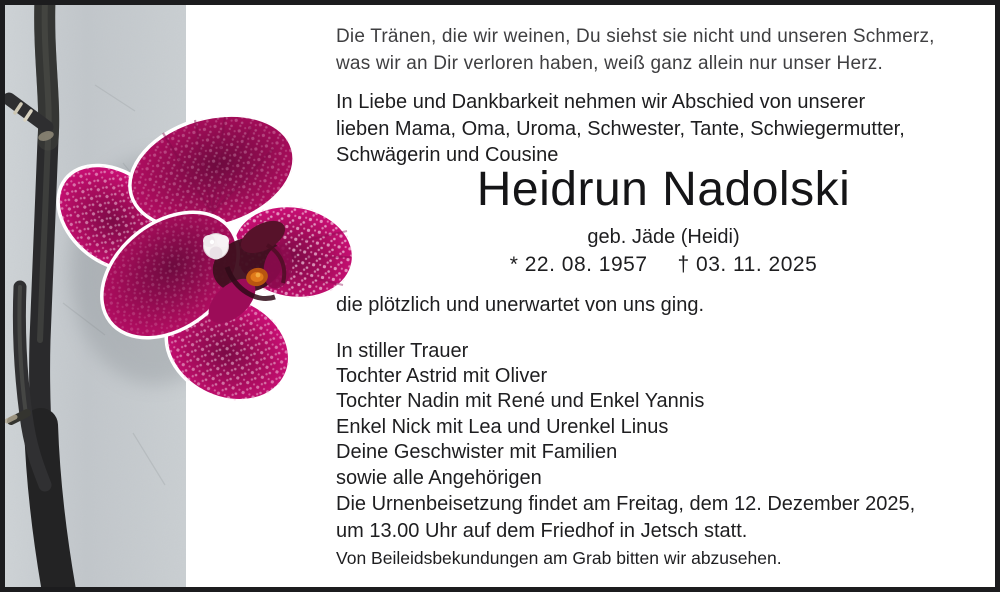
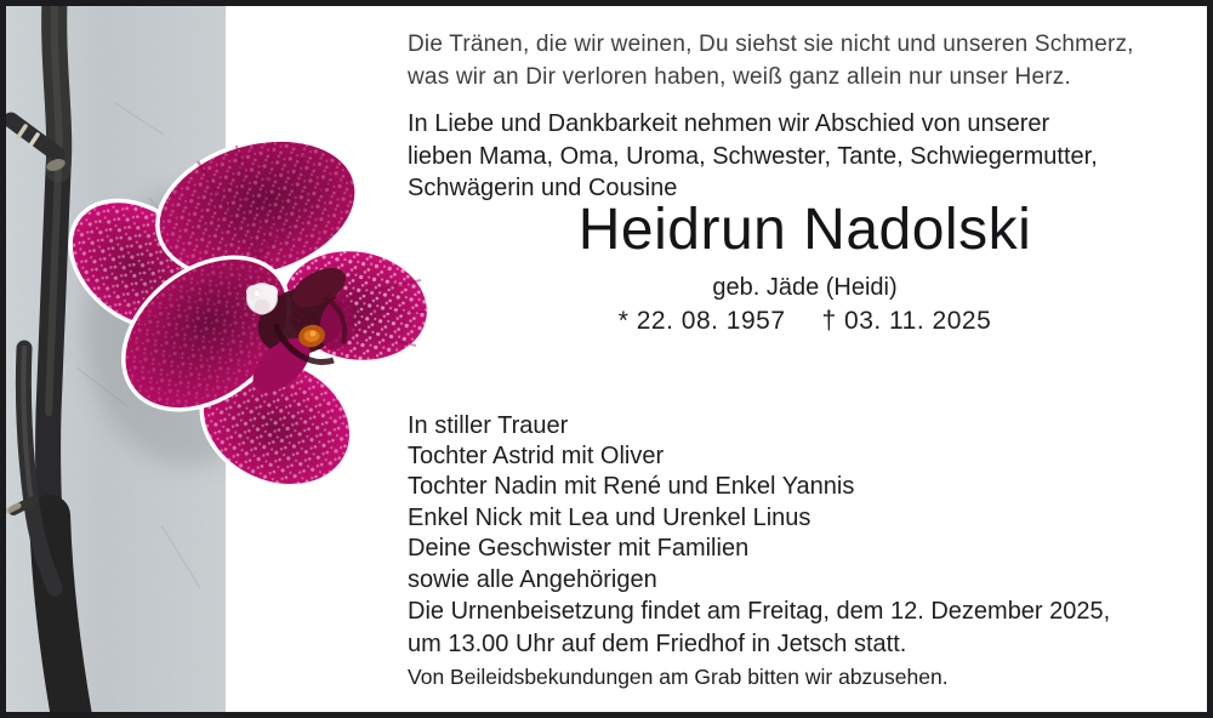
  Die Tränen, die wir weinen, Du siehst sie nicht und unseren Schmerz,
  was wir an Dir verloren haben, weiß ganz allein nur unser Herz.
  In Liebe und Dankbarkeit nehmen wir Abschied von unserer
  lieben Mama, Oma, Uroma, Schwester, Tante, Schwiegermutter,
  Schwägerin und Cousine
  Heidrun Nadolski
  geb. Jäde (Heidi)
  * 22. 08. 1957 † 03. 11. 2025
- die plötzlich und unerwartet von uns ging.
  In stiller Trauer
  Tochter Astrid mit Oliver
  Tochter Nadin mit René und Enkel Yannis
  Enkel Nick mit Lea und Urenkel Linus
  Deine Geschwister mit Familien
  sowie alle Angehörigen
  Die Urnenbeisetzung findet am Freitag, dem 12. Dezember 2025,
  um 13.00 Uhr auf dem Friedhof in Jetsch statt.
  Von Beileidsbekundungen am Grab bitten wir abzusehen.
